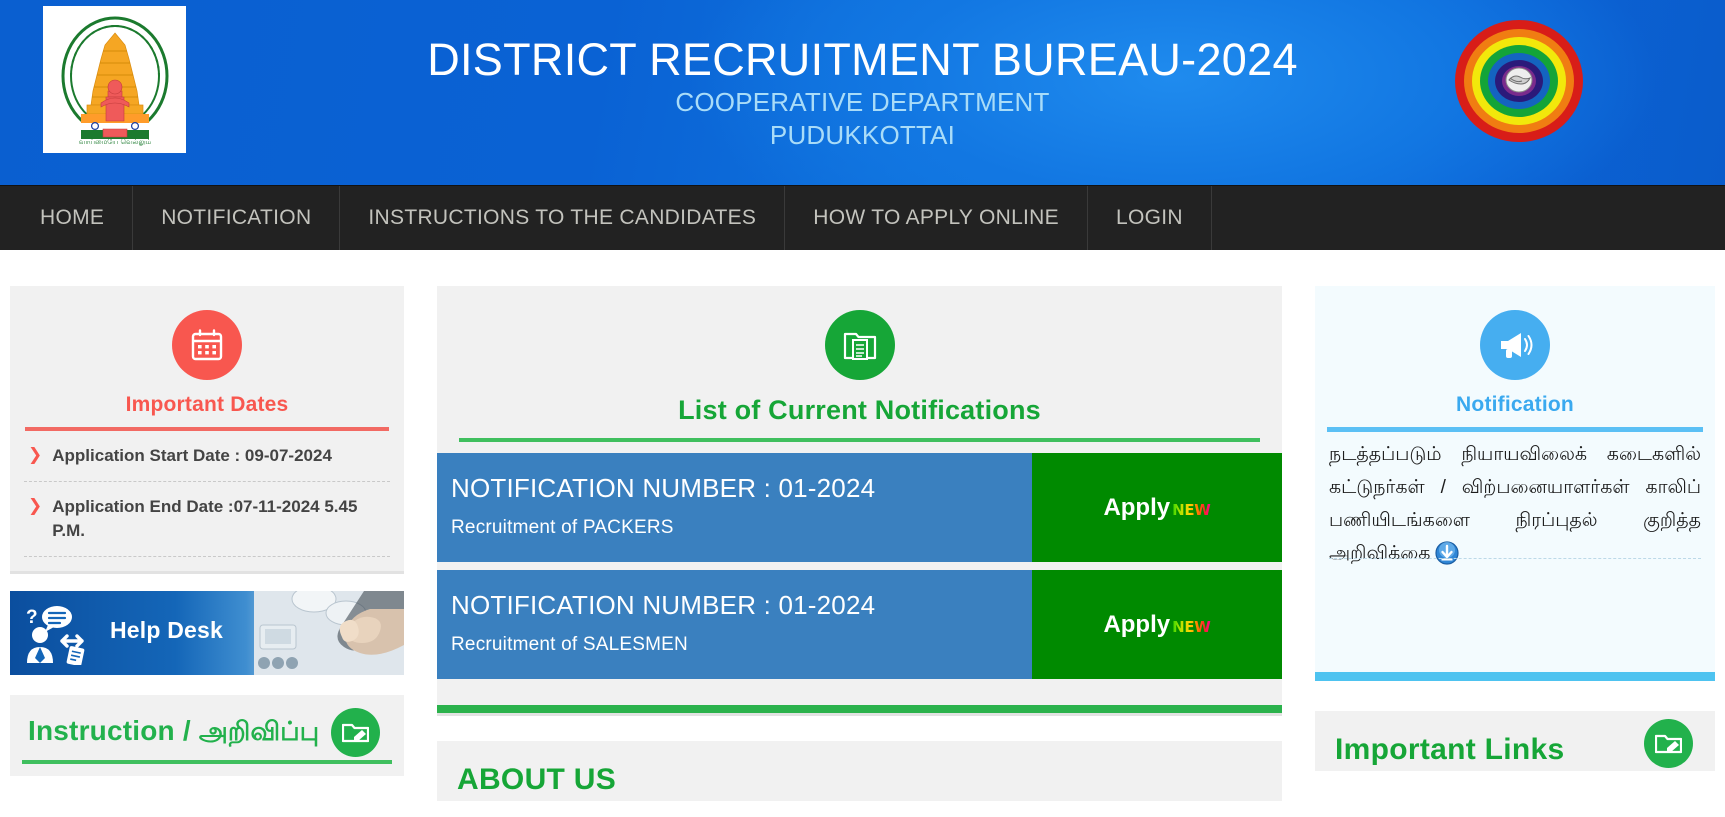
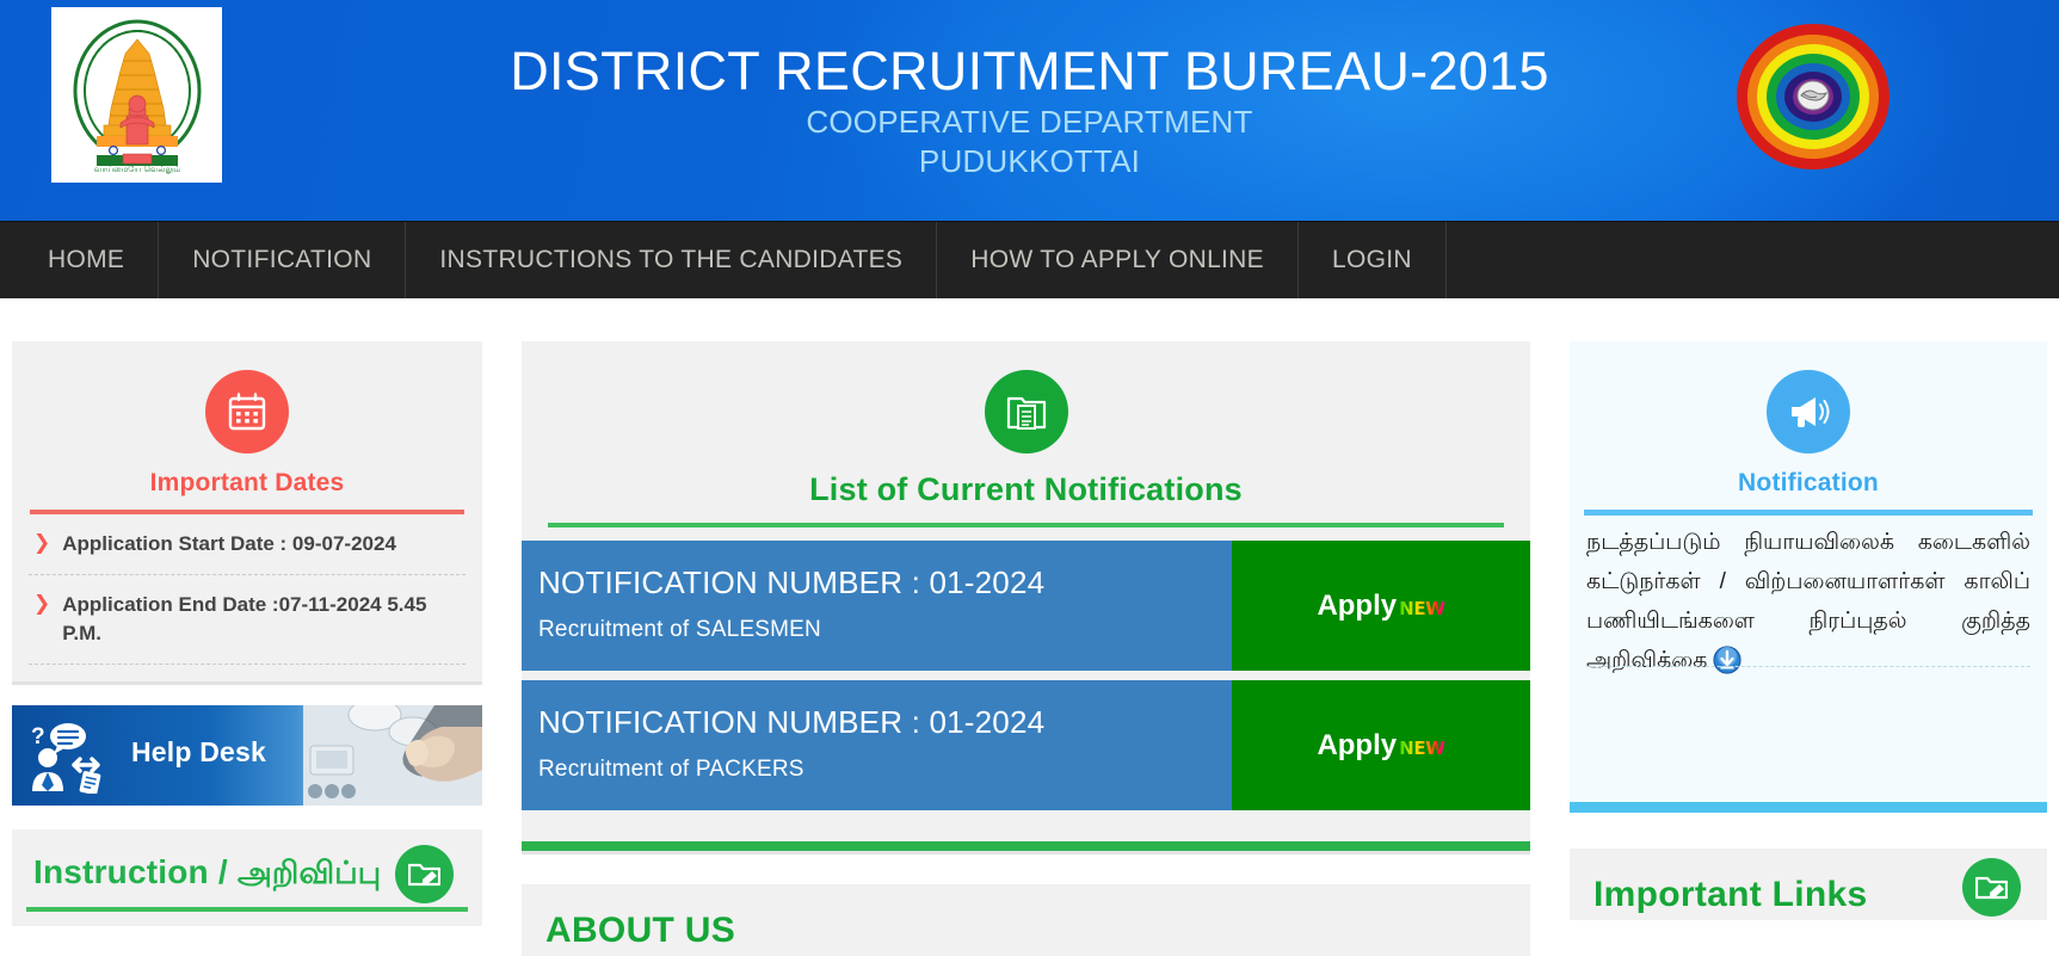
  வாய்மையே வெல்லும்
- DISTRICT RECRUITMENT BUREAU-2024
+ DISTRICT RECRUITMENT BUREAU-2015
  COOPERATIVE DEPARTMENT
  PUDUKKOTTAI
  HOME
  NOTIFICATION
  INSTRUCTIONS TO THE CANDIDATES
  HOW TO APPLY ONLINE
  LOGIN
  Important Dates
  ❯
  Application Start Date : 09-07-2024
  ❯
  Application End Date :07-11-2024 5.45 P.M.
  ?
  Help Desk
  Instruction / அறிவிப்பு
  List of Current Notifications
  NOTIFICATION NUMBER : 01-2024
- Recruitment of PACKERS
+ Recruitment of SALESMEN
  Apply
  NEW
  NOTIFICATION NUMBER : 01-2024
- Recruitment of SALESMEN
+ Recruitment of PACKERS
  Apply
  NEW
  ABOUT US
  Notification
  நடத்தப்படும் நியாயவிலைக் கடைகளில் கட்டுநர்கள் / விற்பனையாளர்கள் காலிப் பணியிடங்களை நிரப்புதல் குறித்த அறிவிக்கை
  Important Links
